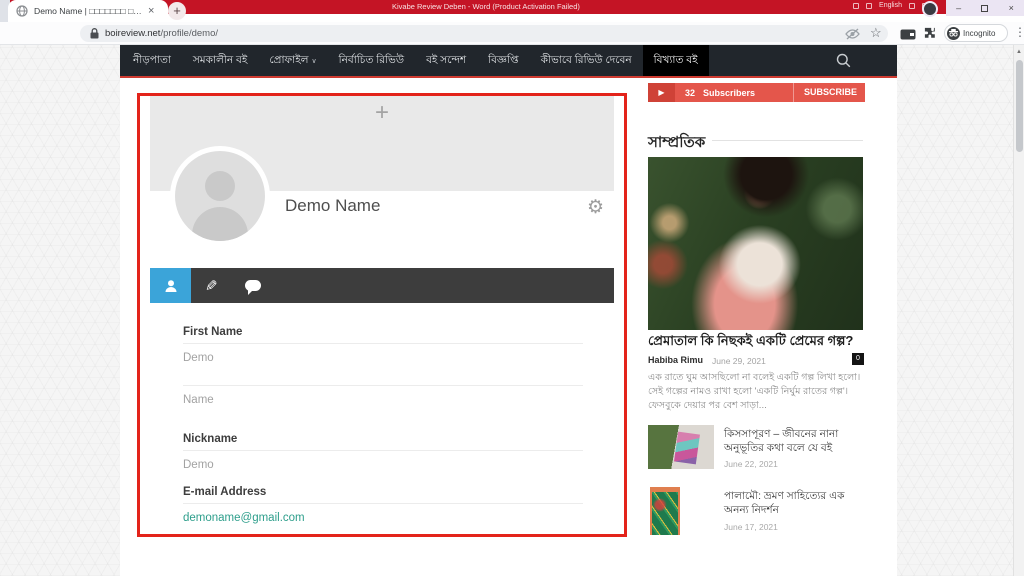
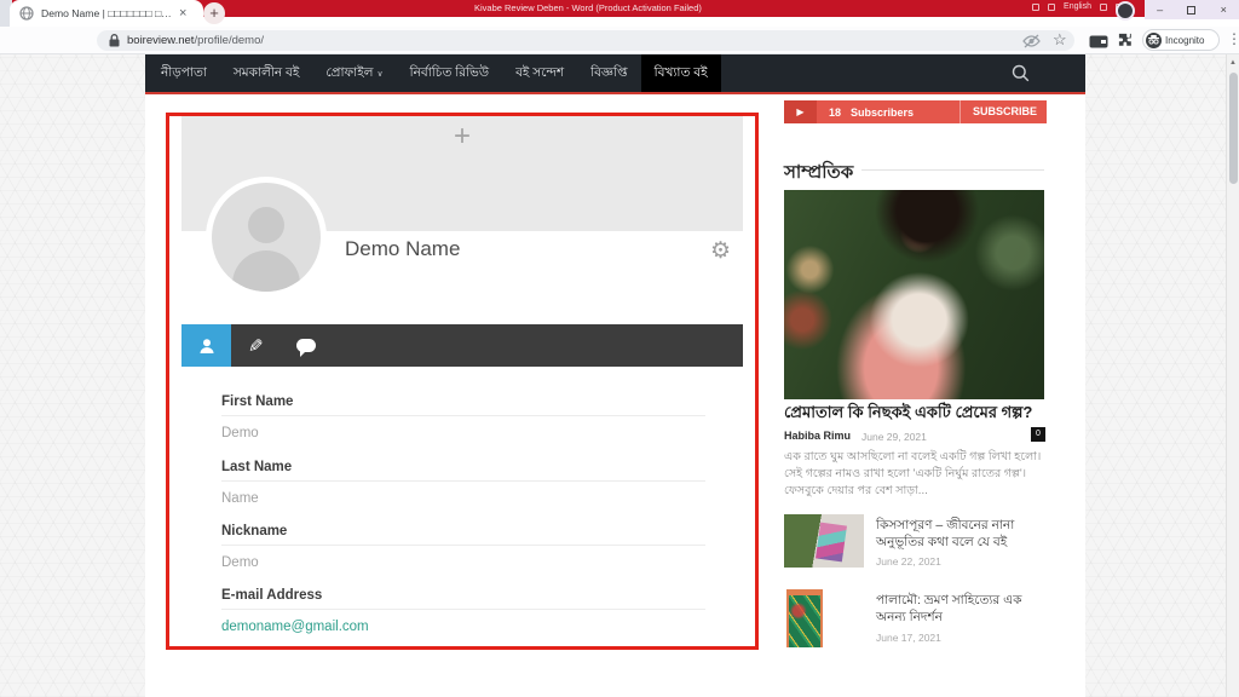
  Kivabe Review Deben - Word (Product Activation Failed)
  –
  ×
  Demo Name | □□□□□□□ □□ □
  ×
  +
  boireview.net/profile/demo/
  ☆
  Incognito
  ⋮
  নীড়পাতা
  সমকালীন বই
  প্রোফাইল
  নির্বাচিত রিভিউ
  বই সন্দেশ
  বিজ্ঞপ্তি
- কীভাবে রিভিউ দেবেন
  বিখ্যাত বই
  +
  Demo Name
  ⚙
  First Name
  Demo
+ Last Name
  Name
  Nickname
  Demo
  E-mail Address
  demoname@gmail.com
  ▶
- 32
+ 18
  Subscribers
  SUBSCRIBE
  সাম্প্রতিক
  প্রেমাতাল কি নিছকই একটি প্রেমের গল্প?
  Habiba Rimu
  June 29, 2021
  এক রাতে ঘুম আসছিলো না বলেই একটি গল্প লিখা হলো। সেই গল্পের নামও রাখা হলো 'একটি নির্ঘুম রাতের গল্প'। ফেসবুকে দেয়ার পর বেশ সাড়া...
  কিসসাপূরণ – জীবনের নানা অনুভূতির কথা বলে যে বই
  June 22, 2021
  পালামৌ: ভ্রমণ সাহিত্যের এক অনন্য নিদর্শন
  June 17, 2021
